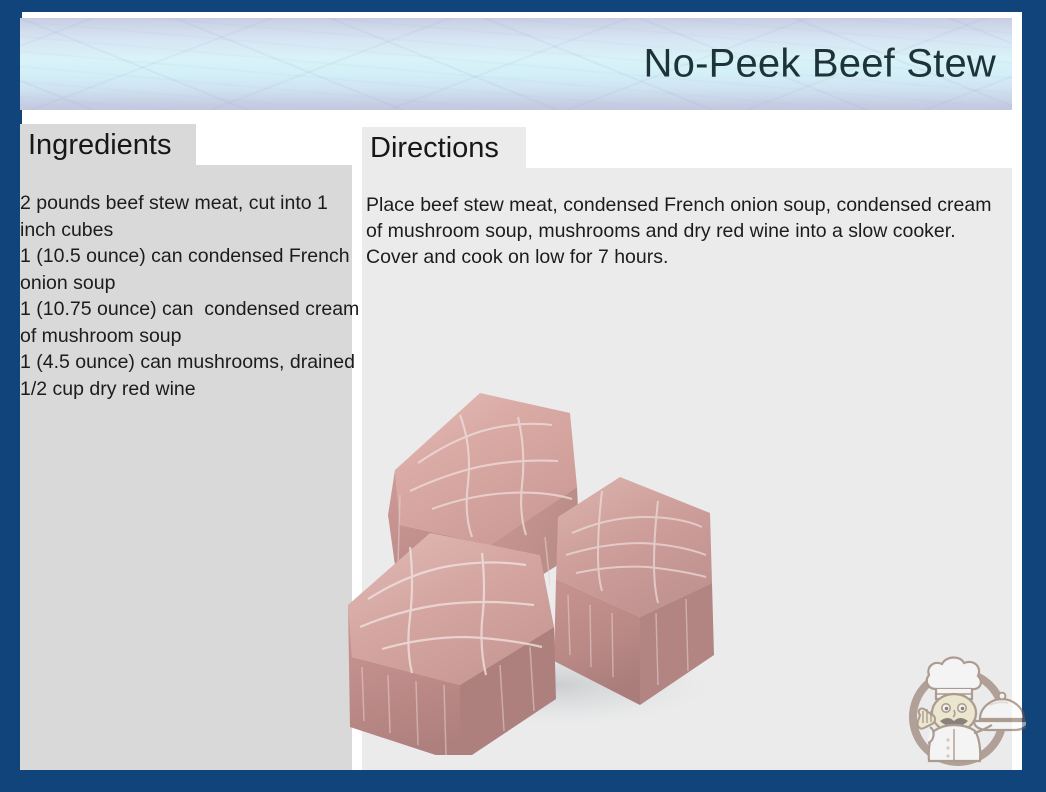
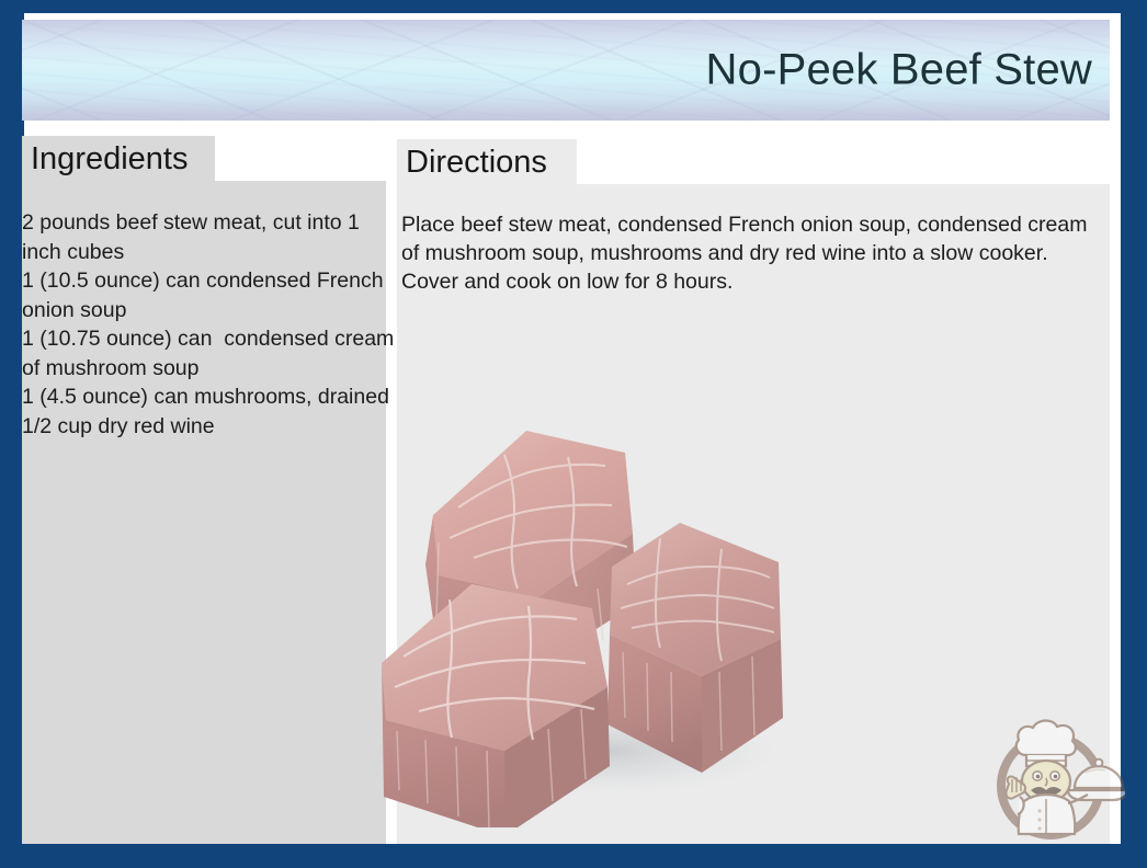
  No-Peek Beef Stew
  Ingredients
  2 pounds beef stew meat, cut into 1 inch cubes
  1 (10.5 ounce) can condensed French onion soup
  1 (10.75 ounce) can condensed cream of mushroom soup
  1 (4.5 ounce) can mushrooms, drained
  1/2 cup dry red wine
  Directions
- Place beef stew meat, condensed French onion soup, condensed cream of mushroom soup, mushrooms and dry red wine into a slow cooker. Cover and cook on low for 7 hours.
+ Place beef stew meat, condensed French onion soup, condensed cream of mushroom soup, mushrooms and dry red wine into a slow cooker. Cover and cook on low for 8 hours.
